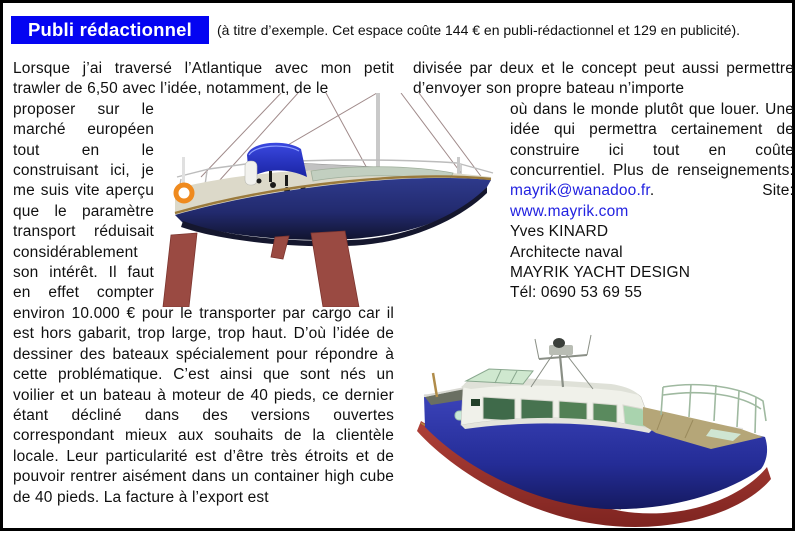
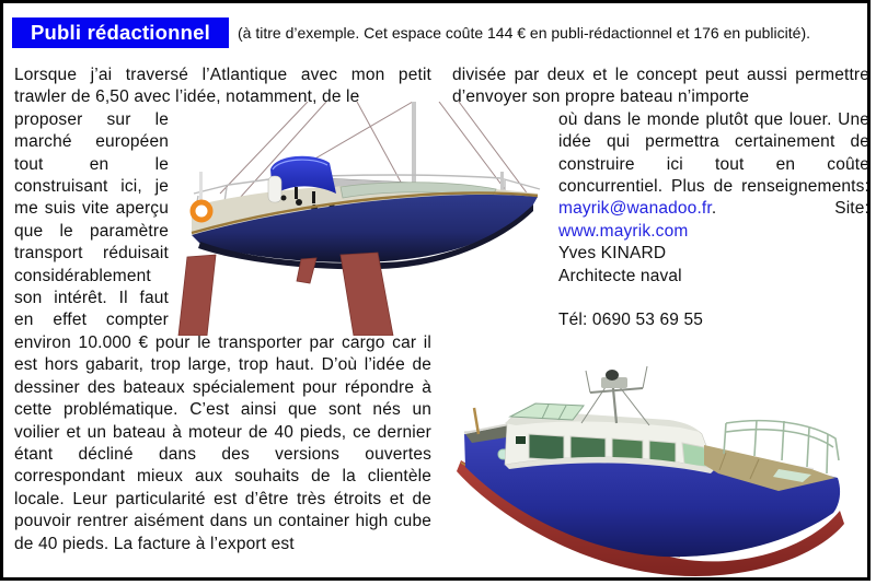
  Publi rédactionnel
- (à titre d’exemple. Cet espace coûte 144 € en publi-rédactionnel et 129 en publicité).
+ (à titre d’exemple. Cet espace coûte 144 € en publi-rédactionnel et 176 en publicité).
  Lorsque j’ai traversé l’Atlantique avec mon petit trawler de 6,50 avec l’idée, notamment, de le
  proposer sur le marché européen tout en le construisant ici, je me suis vite aperçu que le paramètre transport réduisait considérablement son intérêt. Il faut en effet compter environ 10.000 € pour le transporter par cargo car il est hors gabarit, trop large, trop haut. D’où l’idée de dessiner des bateaux spécialement pour répondre à cette problématique. C’est ainsi que sont nés un voilier et un bateau à moteur de 40 pieds, ce dernier étant décliné dans des versions ouvertes correspondant mieux aux souhaits de la clientèle locale. Leur particularité est d’être très étroits et de pouvoir rentrer aisément dans un container high cube de 40 pieds. La facture à l’export est
  divisée par deux et le concept peut aussi permettre d’envoyer son propre bateau n’importe
  où dans le monde plutôt que louer. Une idée qui permettra certainement de construire ici tout en coûte concurrentiel. Plus de renseignements: mayrik@wanadoo.fr. Site: www.mayrik.com
  Yves KINARD
  Architecte naval
- MAYRIK YACHT DESIGN
  Tél: 0690 53 69 55
